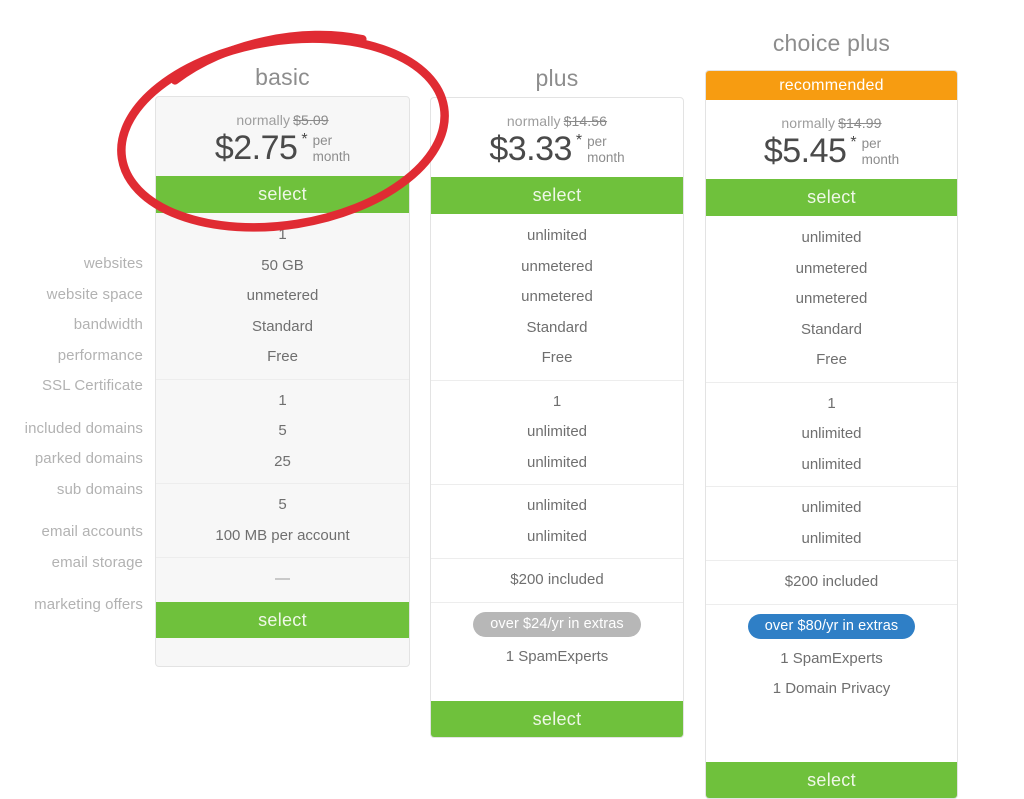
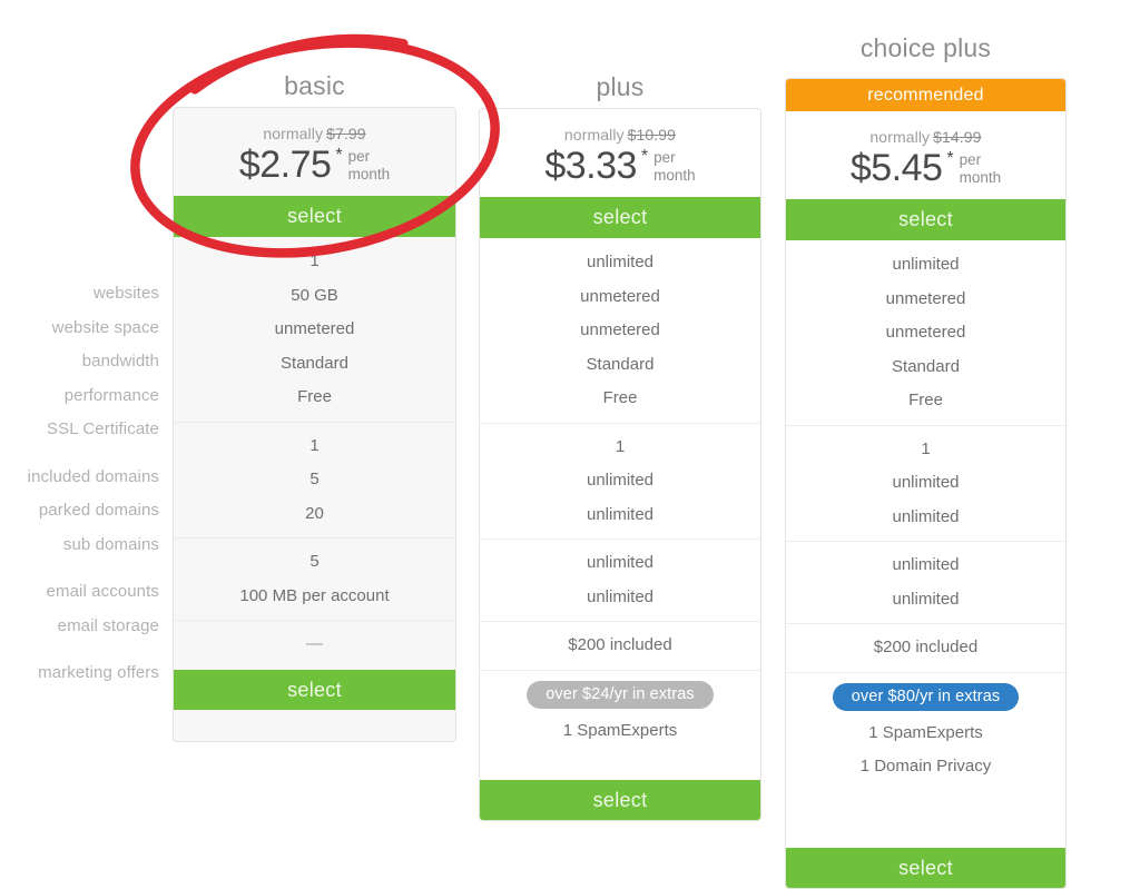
  websites
  website space
  bandwidth
  performance
  SSL Certificate
  included domains
  parked domains
  sub domains
  email accounts
  email storage
  marketing offers
  basic
- normally $5.09
+ normally $7.99
  $2.75
  *
  per
  month
  select
  1
  50 GB
  unmetered
  Standard
  Free
  1
  5
- 25
+ 20
  5
  100 MB per account
  —
  select
  plus
- normally $14.56
+ normally $10.99
  $3.33
  *
  per
  month
  select
  unlimited
  unmetered
  unmetered
  Standard
  Free
  1
  unlimited
  unlimited
  unlimited
  unlimited
  $200 included
  over $24/yr in extras
  1 SpamExperts
  select
  choice plus
  recommended
  normally $14.99
  $5.45
  *
  per
  month
  select
  unlimited
  unmetered
  unmetered
  Standard
  Free
  1
  unlimited
  unlimited
  unlimited
  unlimited
  $200 included
  over $80/yr in extras
  1 SpamExperts
  1 Domain Privacy
  select
